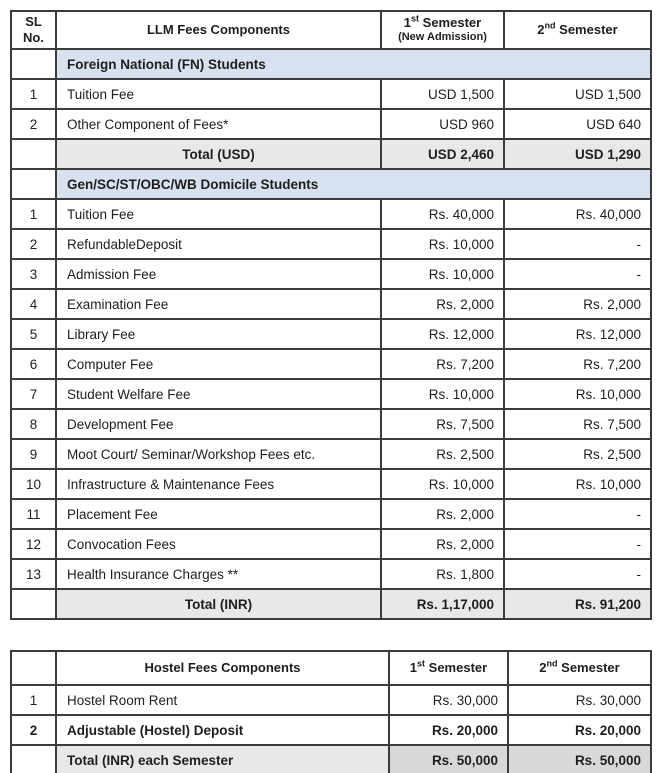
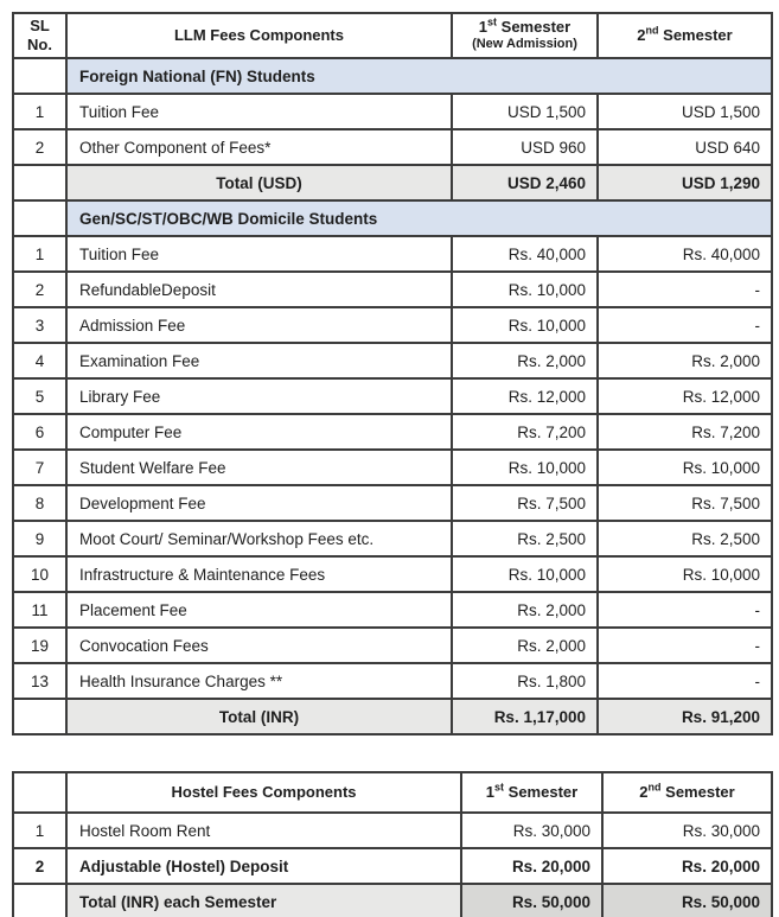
  SL No.	LLM Fees Components	1st Semester (New Admission)	2nd Semester
  	Foreign National (FN) Students
  1	Tuition Fee	USD 1,500	USD 1,500
  2	Other Component of Fees*	USD 960	USD 640
  	Total (USD)	USD 2,460	USD 1,290
  	Gen/SC/ST/OBC/WB Domicile Students
  1	Tuition Fee	Rs. 40,000	Rs. 40,000
  2	RefundableDeposit	Rs. 10,000	-
  3	Admission Fee	Rs. 10,000	-
  4	Examination Fee	Rs. 2,000	Rs. 2,000
  5	Library Fee	Rs. 12,000	Rs. 12,000
  6	Computer Fee	Rs. 7,200	Rs. 7,200
  7	Student Welfare Fee	Rs. 10,000	Rs. 10,000
  8	Development Fee	Rs. 7,500	Rs. 7,500
  9	Moot Court/ Seminar/Workshop Fees etc.	Rs. 2,500	Rs. 2,500
  10	Infrastructure & Maintenance Fees	Rs. 10,000	Rs. 10,000
  11	Placement Fee	Rs. 2,000	-
- 12	Convocation Fees	Rs. 2,000	-
+ 19	Convocation Fees	Rs. 2,000	-
  13	Health Insurance Charges **	Rs. 1,800	-
  	Total (INR)	Rs. 1,17,000	Rs. 91,200
  	Hostel Fees Components	1st Semester	2nd Semester
  1	Hostel Room Rent	Rs. 30,000	Rs. 30,000
  2	Adjustable (Hostel) Deposit	Rs. 20,000	Rs. 20,000
  	Total (INR) each Semester	Rs. 50,000	Rs. 50,000
